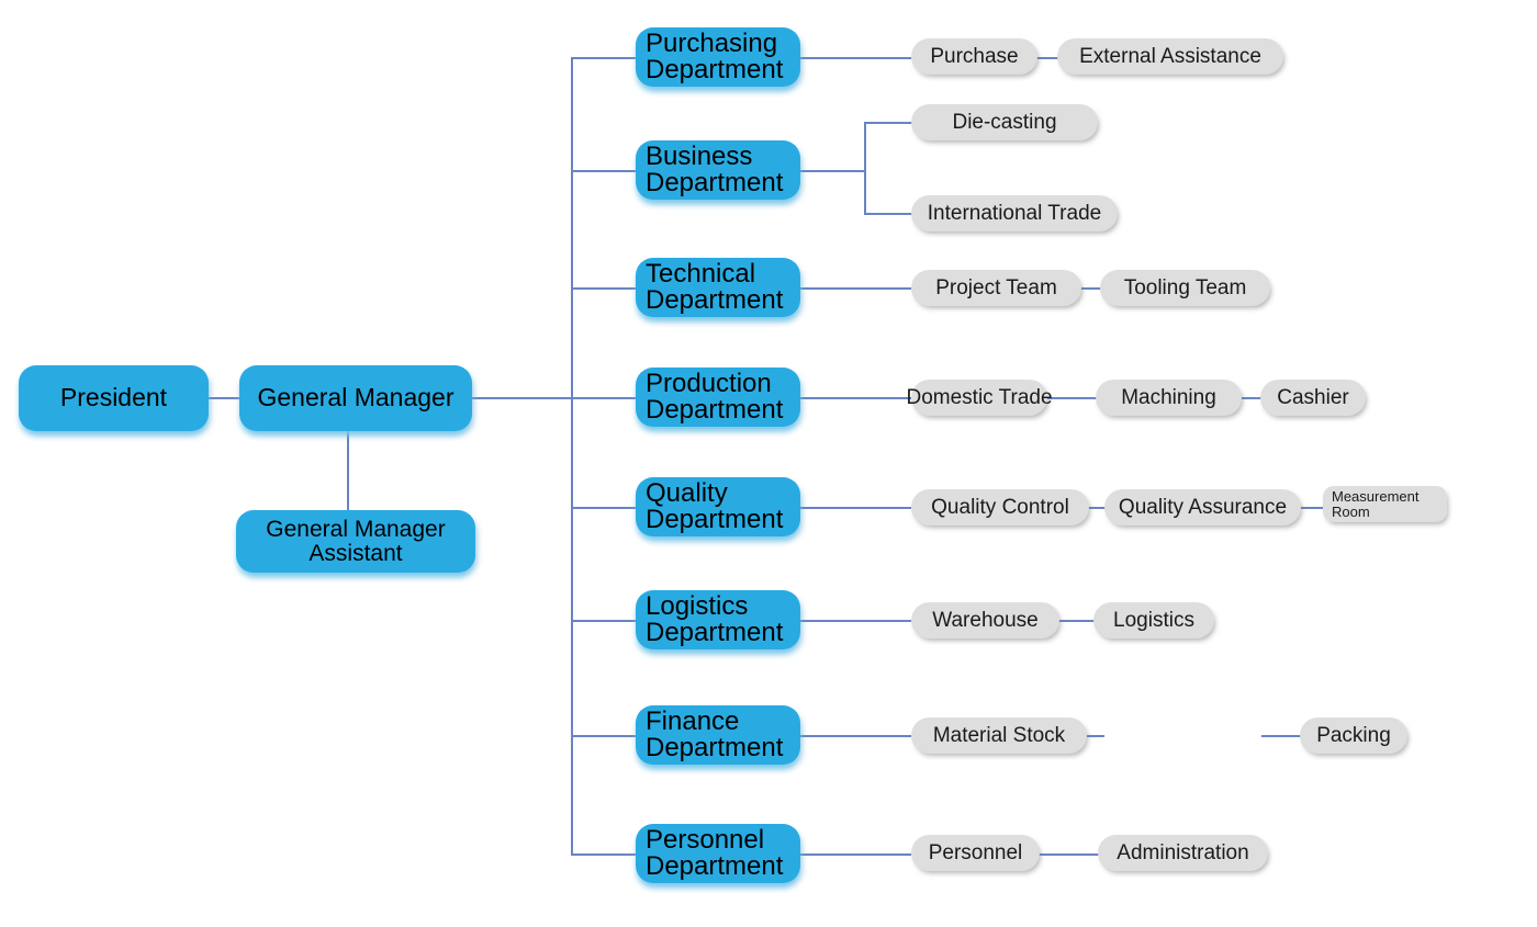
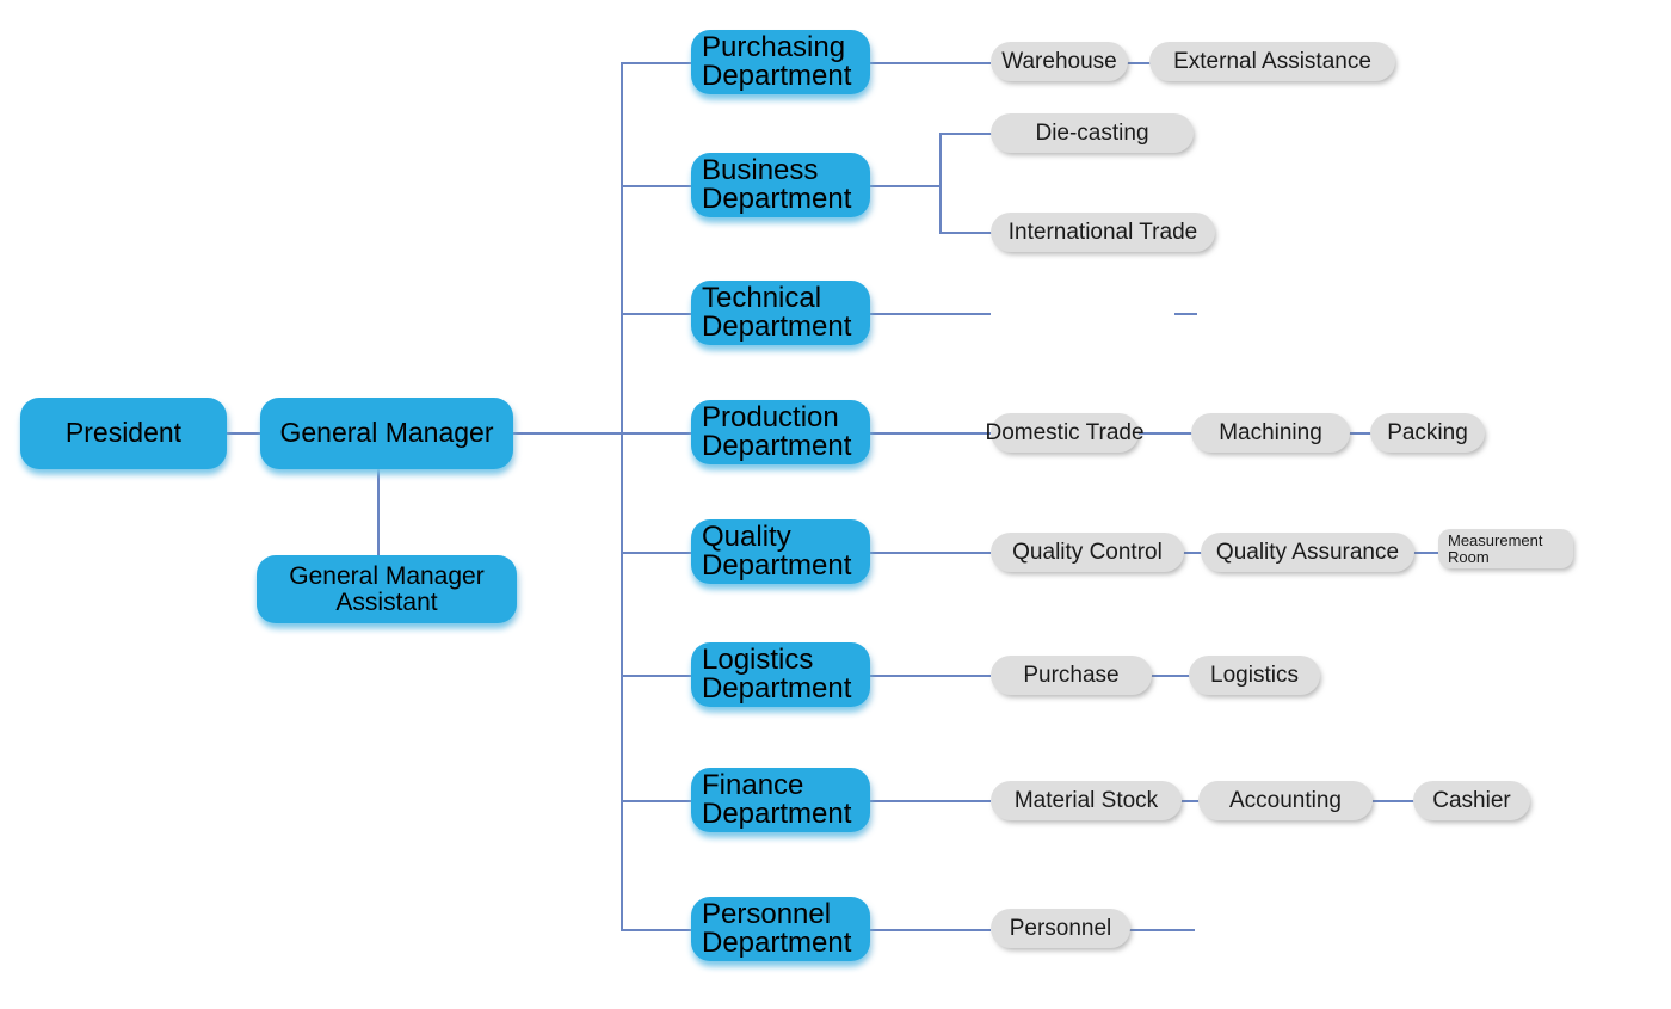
  President
  General Manager
  General Manager
  Assistant
  Purchasing
  Department
  Business
  Department
  Technical
  Department
  Production
  Department
  Quality
  Department
  Logistics
  Department
  Finance
  Department
  Personnel
  Department
- Purchase
+ Warehouse
  External Assistance
  Die-casting
  International Trade
- Project Team
- Tooling Team
  Domestic Trade
  Machining
- Cashier
+ Packing
  Quality Control
  Quality Assurance
  Measurement
  Room
- Warehouse
+ Purchase
  Logistics
  Material Stock
+ Accounting
- Packing
+ Cashier
  Personnel
- Administration
